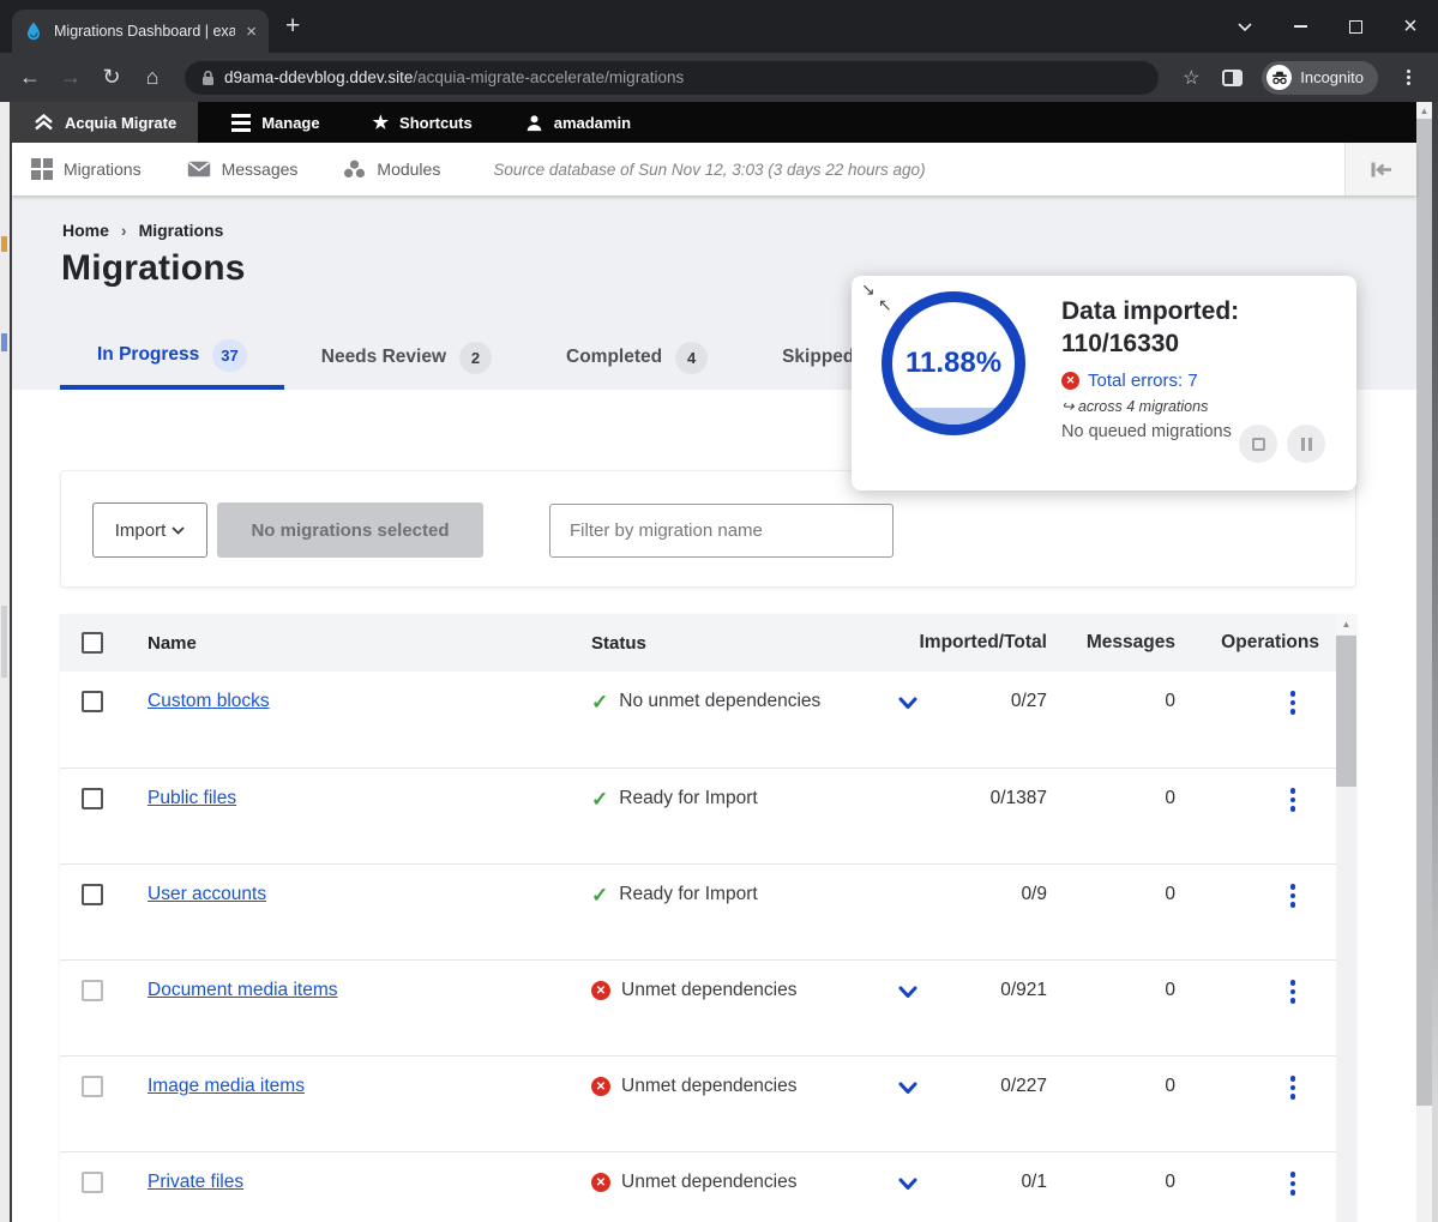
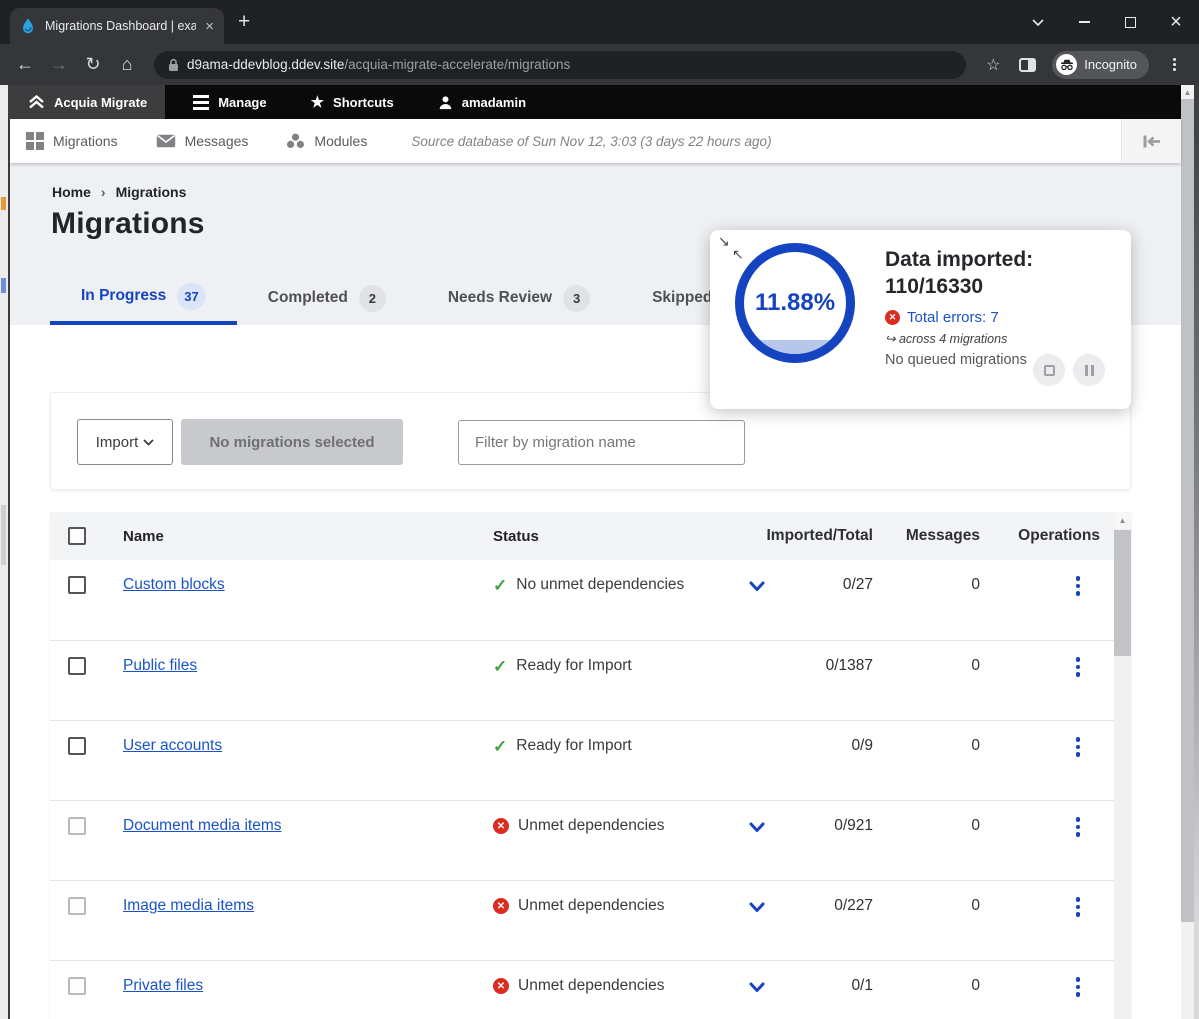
  Migrations Dashboard | exa
  ×
  +
  ×
  ←
  →
  ↻
  ⌂
  d9ama-ddevblog.ddev.site/acquia-migrate-accelerate/migrations
  ☆
  Incognito
  Acquia Migrate
  Manage
  ★
  Shortcuts
  amadamin
  Migrations
  Messages
  Modules
  Source database of Sun Nov 12, 3:03 (3 days 22 hours ago)
  Home
  ›
  Migrations
  Migrations
  In Progress
  37
- Needs Review
+ Completed
  2
- Completed
+ Needs Review
- 4
+ 3
  Skipped
  Import
  No migrations selected
  Filter by migration name
  Name
  Status
  Imported/Total
  Messages
  Operations
  Custom blocks
  ✓
  No unmet dependencies
  0/27
  0
  Public files
  ✓
  Ready for Import
  0/1387
  0
  User accounts
  ✓
  Ready for Import
  0/9
  0
  Document media items
  ✕
  Unmet dependencies
  0/921
  0
  Image media items
  ✕
  Unmet dependencies
  0/227
  0
  Private files
  ✕
  Unmet dependencies
  0/1
  0
  ▲
  ↘
  ↖
  11.88%
  Data imported:
  110/16330
  ✕
  Total errors: 7
  ↪ across 4 migrations
  No queued migrations
  ▲
